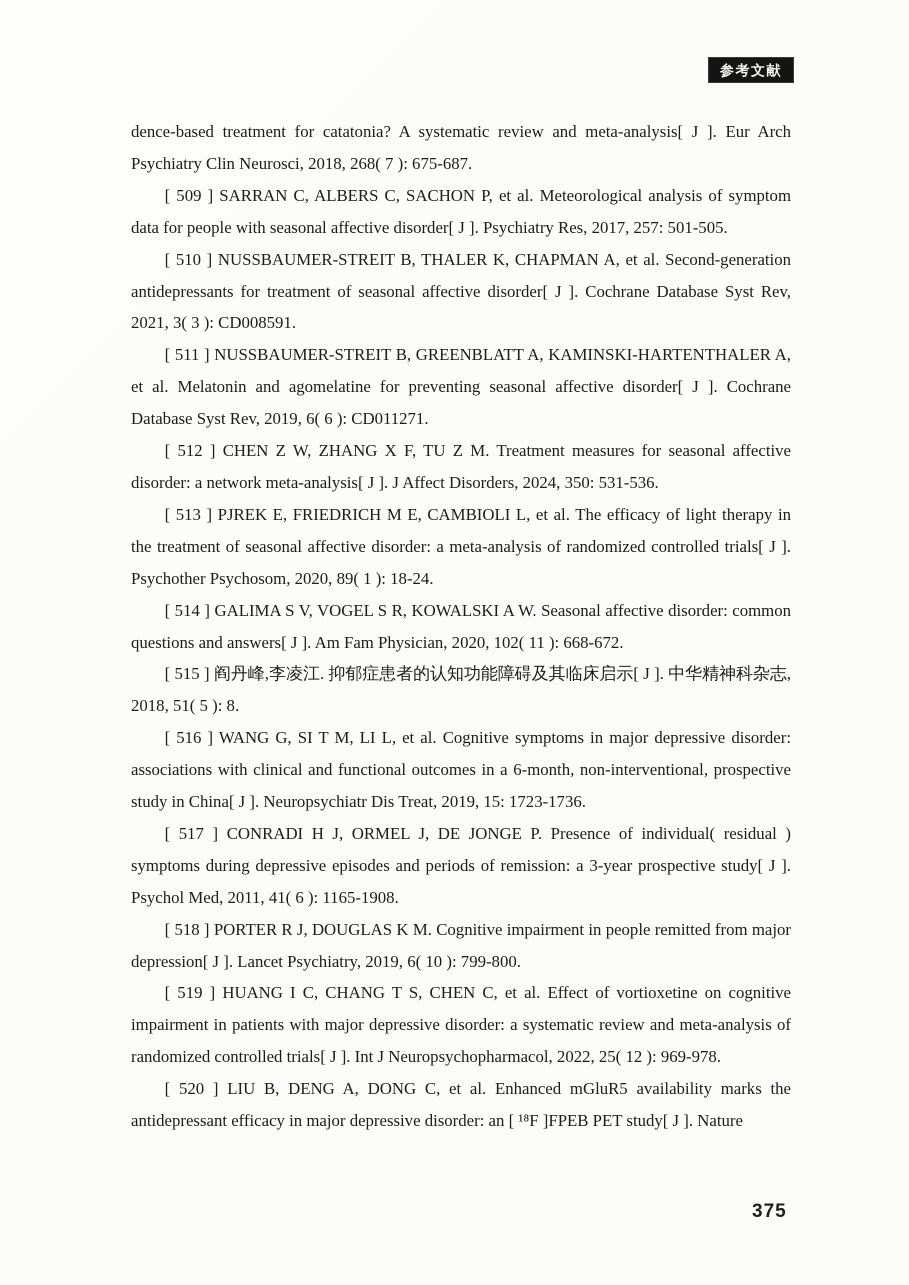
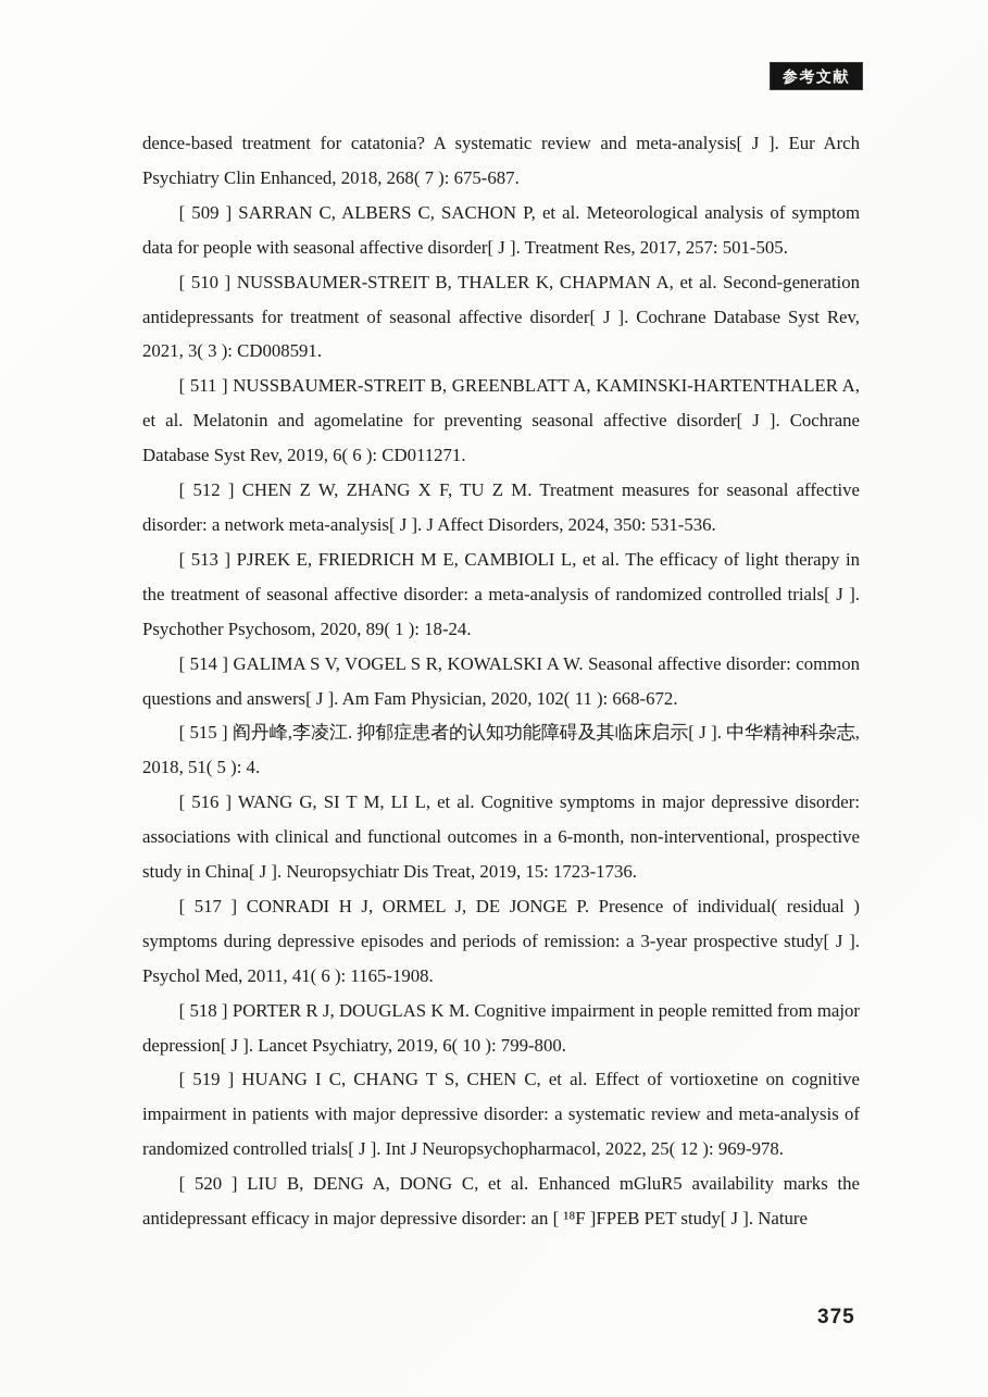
  参考文献
- dence-based treatment for catatonia? A systematic review and meta-analysis[ J ]. Eur Arch Psychiatry Clin Neurosci, 2018, 268( 7 ): 675-687.
+ dence-based treatment for catatonia? A systematic review and meta-analysis[ J ]. Eur Arch Psychiatry Clin Enhanced, 2018, 268( 7 ): 675-687.
- [ 509 ] SARRAN C, ALBERS C, SACHON P, et al. Meteorological analysis of symptom data for people with seasonal affective disorder[ J ]. Psychiatry Res, 2017, 257: 501-505.
+ [ 509 ] SARRAN C, ALBERS C, SACHON P, et al. Meteorological analysis of symptom data for people with seasonal affective disorder[ J ]. Treatment Res, 2017, 257: 501-505.
  [ 510 ] NUSSBAUMER-STREIT B, THALER K, CHAPMAN A, et al. Second-generation antidepressants for treatment of seasonal affective disorder[ J ]. Cochrane Database Syst Rev, 2021, 3( 3 ): CD008591.
  [ 511 ] NUSSBAUMER-STREIT B, GREENBLATT A, KAMINSKI-HARTENTHALER A, et al. Melatonin and agomelatine for preventing seasonal affective disorder[ J ]. Cochrane Database Syst Rev, 2019, 6( 6 ): CD011271.
  [ 512 ] CHEN Z W, ZHANG X F, TU Z M. Treatment measures for seasonal affective disorder: a network meta-analysis[ J ]. J Affect Disorders, 2024, 350: 531-536.
  [ 513 ] PJREK E, FRIEDRICH M E, CAMBIOLI L, et al. The efficacy of light therapy in the treatment of seasonal affective disorder: a meta-analysis of randomized controlled trials[ J ]. Psychother Psychosom, 2020, 89( 1 ): 18-24.
  [ 514 ] GALIMA S V, VOGEL S R, KOWALSKI A W. Seasonal affective disorder: common questions and answers[ J ]. Am Fam Physician, 2020, 102( 11 ): 668-672.
- [ 515 ] 阎丹峰,李凌江. 抑郁症患者的认知功能障碍及其临床启示[ J ]. 中华精神科杂志, 2018, 51( 5 ): 8.
+ [ 515 ] 阎丹峰,李凌江. 抑郁症患者的认知功能障碍及其临床启示[ J ]. 中华精神科杂志, 2018, 51( 5 ): 4.
  [ 516 ] WANG G, SI T M, LI L, et al. Cognitive symptoms in major depressive disorder: associations with clinical and functional outcomes in a 6-month, non-interventional, prospective study in China[ J ]. Neuropsychiatr Dis Treat, 2019, 15: 1723-1736.
  [ 517 ] CONRADI H J, ORMEL J, DE JONGE P. Presence of individual( residual ) symptoms during depressive episodes and periods of remission: a 3-year prospective study[ J ]. Psychol Med, 2011, 41( 6 ): 1165-1908.
  [ 518 ] PORTER R J, DOUGLAS K M. Cognitive impairment in people remitted from major depression[ J ]. Lancet Psychiatry, 2019, 6( 10 ): 799-800.
  [ 519 ] HUANG I C, CHANG T S, CHEN C, et al. Effect of vortioxetine on cognitive impairment in patients with major depressive disorder: a systematic review and meta-analysis of randomized controlled trials[ J ]. Int J Neuropsychopharmacol, 2022, 25( 12 ): 969-978.
  [ 520 ] LIU B, DENG A, DONG C, et al. Enhanced mGluR5 availability marks the antidepressant efficacy in major depressive disorder: an [ ¹⁸F ]FPEB PET study[ J ]. Nature
  375
